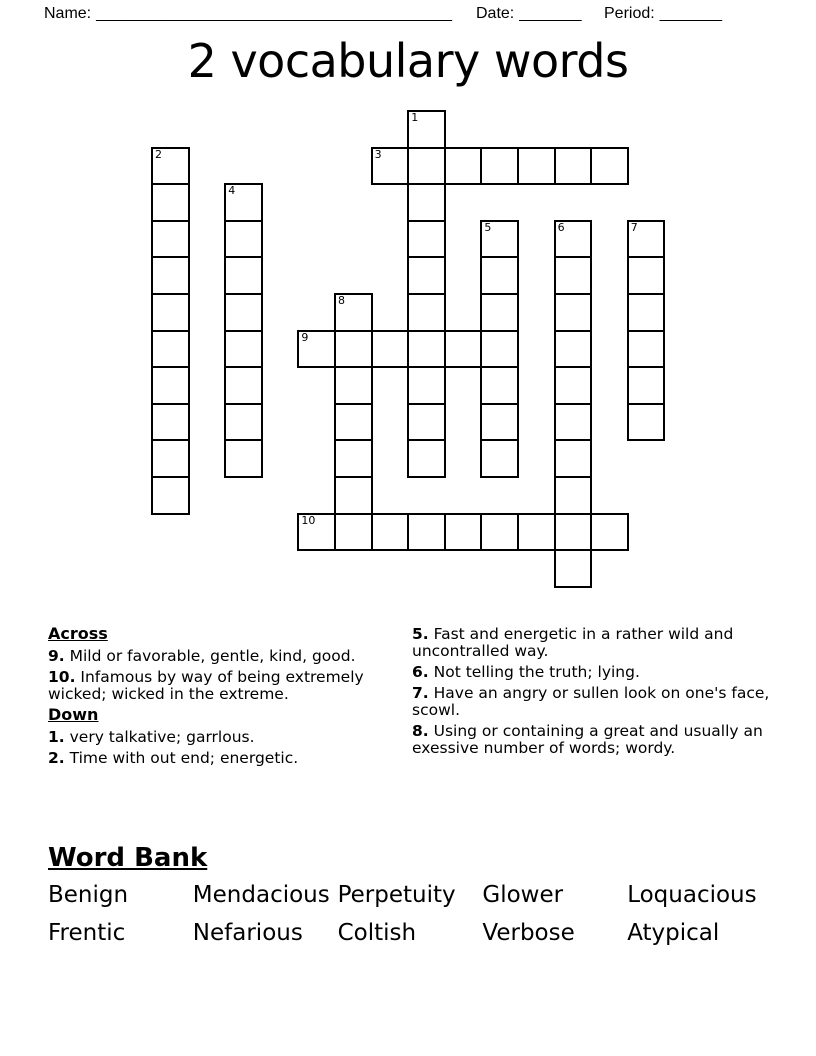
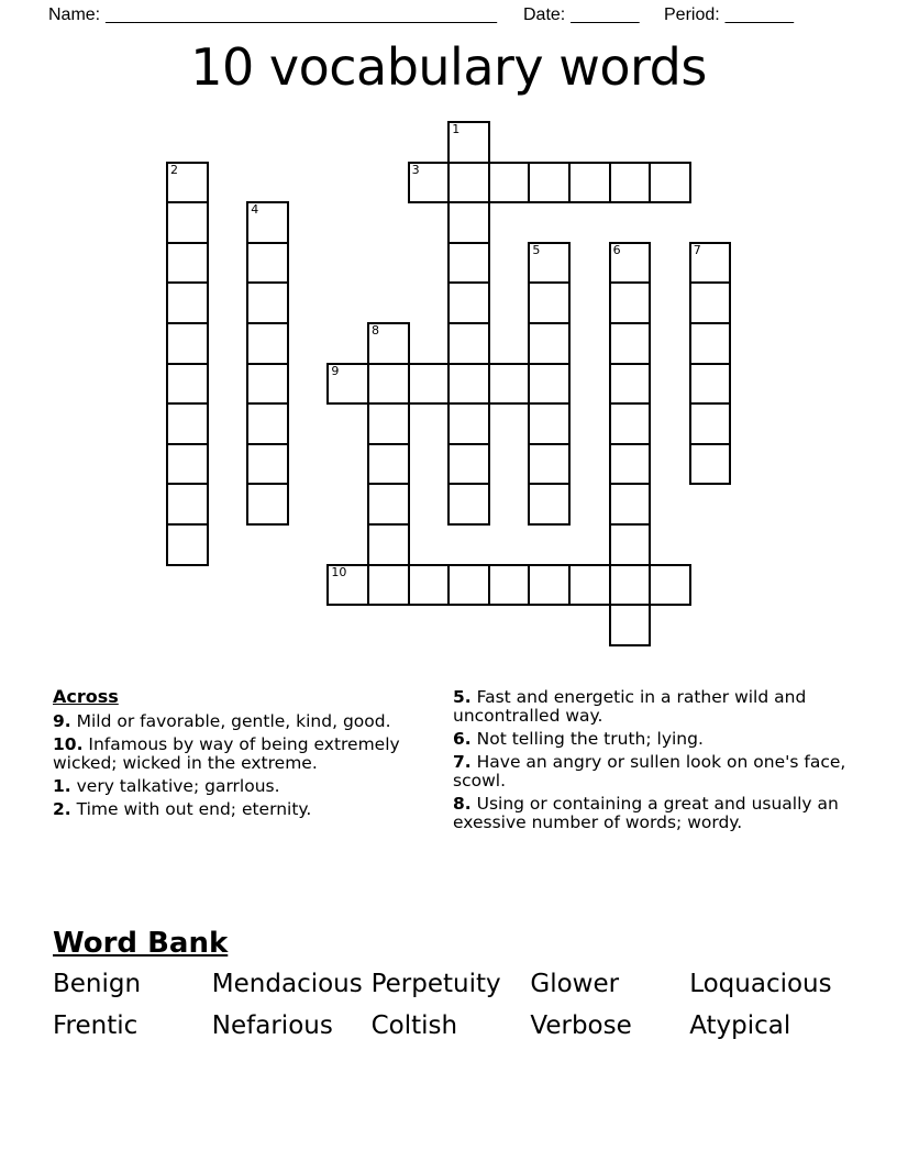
  Name: ________________________________________
  Date: _______
  Period: _______
- 2 vocabulary words
+ 10 vocabulary words
  1
  2
  3
  4
  5
  6
  7
  8
  9
  10
  Across
  9. Mild or favorable, gentle, kind, good.
  10. Infamous by way of being extremely
  wicked; wicked in the extreme.
- Down
  1. very talkative; garrlous.
- 2. Time with out end; energetic.
+ 2. Time with out end; eternity.
  5. Fast and energetic in a rather wild and
  uncontralled way.
  6. Not telling the truth; lying.
  7. Have an angry or sullen look on one's face,
  scowl.
  8. Using or containing a great and usually an
  exessive number of words; wordy.
  Word Bank
  Benign
  Mendacious
  Perpetuity
  Glower
  Loquacious
  Frentic
  Nefarious
  Coltish
  Verbose
  Atypical
